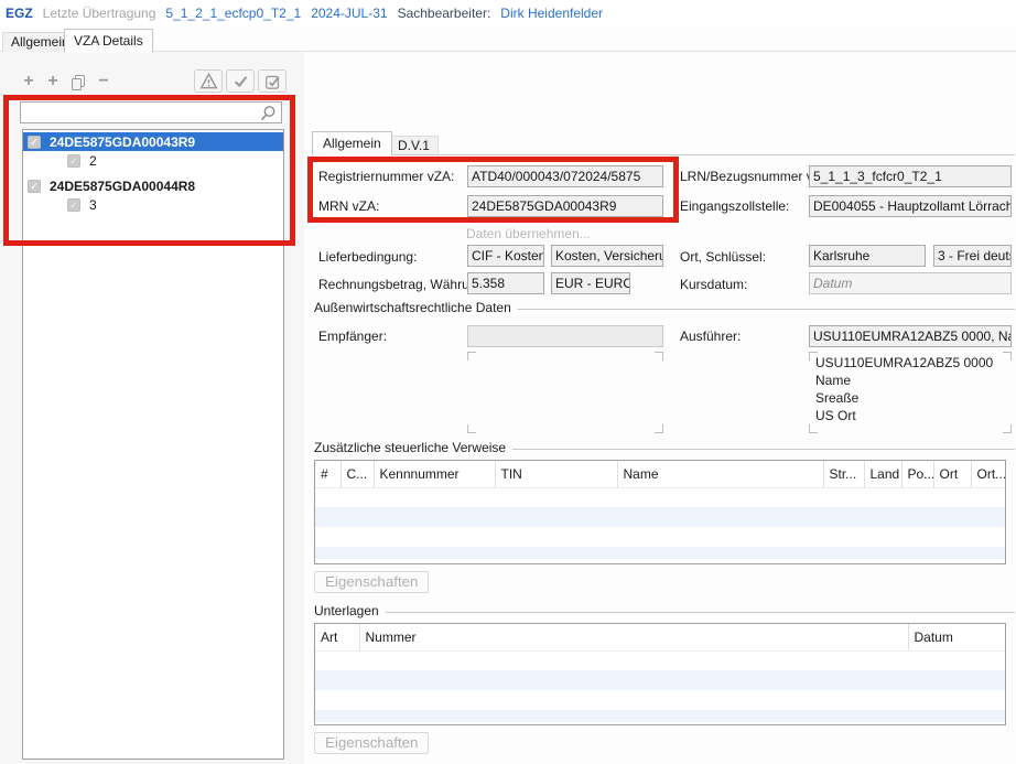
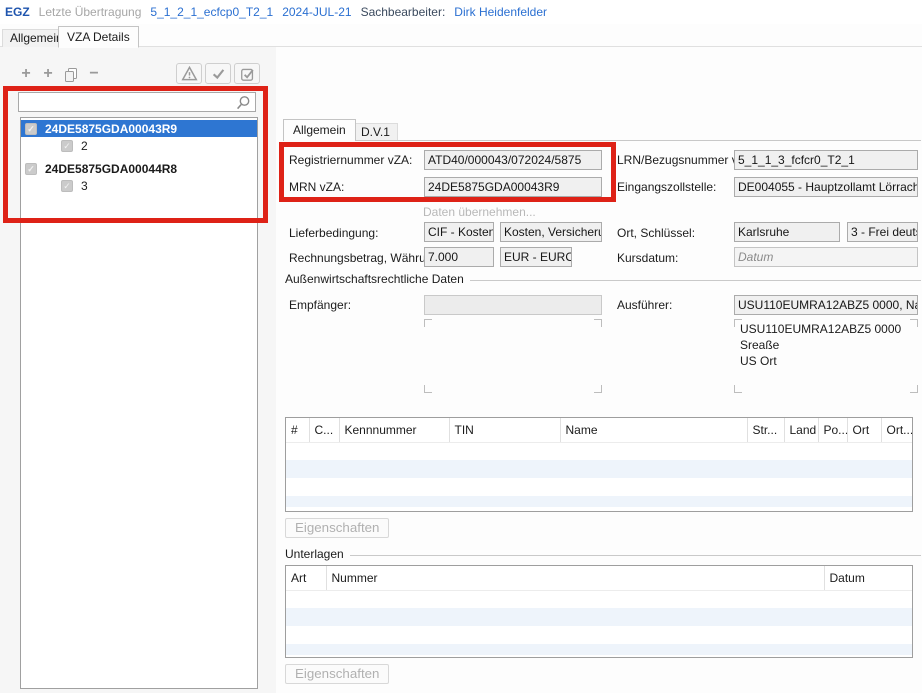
  EGZ
  Letzte Übertragung
  5_1_2_1_ecfcp0_T2_1
- 2024-JUL-31
+ 2024-JUL-21
  Sachbearbeiter:
  Dirk Heidenfelder
  Allgemei
  VZA Details
  +
  +
  −
  ✓
  24DE5875GDA00043R9
  ✓
  2
  ✓
  24DE5875GDA00044R8
  ✓
  3
  Allgemein
  D.V.1
  Registriernummer vZA:
  ATD40/000043/072024/5875
  LRN/Bezugsnummer
  5_1_1_3_fcfcr0_T2_1
  MRN vZA:
  24DE5875GDA00043R9
  Eingangszollstelle:
  DE004055 - Hauptzollamt Lörrach
  Daten übernehmen...
  Lieferbedingung:
  CIF - Kosten
  Kosten, Versicheru
  Ort, Schlüssel:
  Karlsruhe
  3 - Frei deut
  Rechnungsbetrag, Währu
- 5.358
+ 7.000
  EUR - EURO
  Kursdatum:
  Datum
  Außenwirtschaftsrechtliche Daten
  Empfänger:
  Ausführer:
  USU110EUMRA12ABZ5 0000, Na
  USU110EUMRA12ABZ5 0000
- Name
  Sreaße
  US Ort
- Zusätzliche steuerliche Verweise
  #	C...	Kennnummer	TIN	Name	Str...	Land	Po..	Ort	Ort...
  Eigenschaften
  Unterlagen
  Art	Nummer	Datum
  Eigenschaften
